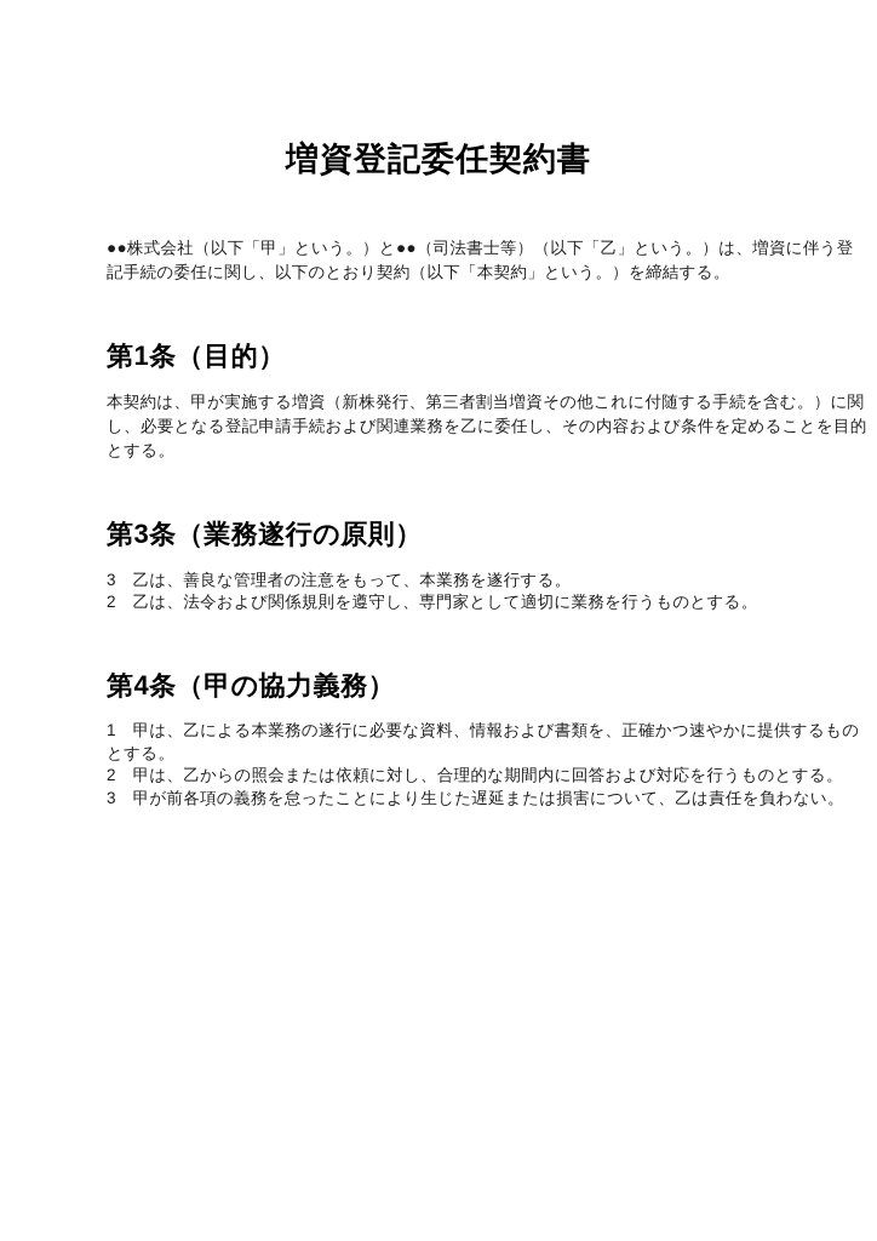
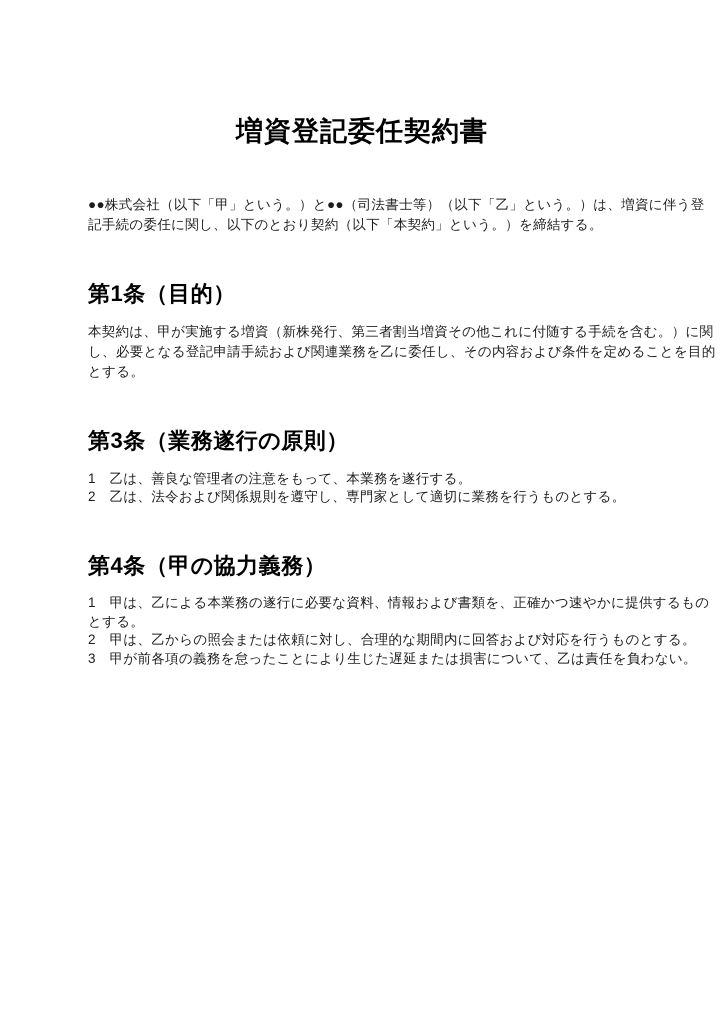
  増資登記委任契約書
  ●●株式会社（以下「甲」という。）と●●（司法書士等）（以下「乙」という。）は、増資に伴う登
  記手続の委任に関し、以下のとおり契約（以下「本契約」という。）を締結する。
  第1条（目的）
  本契約は、甲が実施する増資（新株発行、第三者割当増資その他これに付随する手続を含む。）に関
  し、必要となる登記申請手続および関連業務を乙に委任し、その内容および条件を定めることを目的
  とする。
  第3条（業務遂行の原則）
- 3 乙は、善良な管理者の注意をもって、本業務を遂行する。
+ 1 乙は、善良な管理者の注意をもって、本業務を遂行する。
  2 乙は、法令および関係規則を遵守し、専門家として適切に業務を行うものとする。
  第4条（甲の協力義務）
  1 甲は、乙による本業務の遂行に必要な資料、情報および書類を、正確かつ速やかに提供するもの
  とする。
  2 甲は、乙からの照会または依頼に対し、合理的な期間内に回答および対応を行うものとする。
  3 甲が前各項の義務を怠ったことにより生じた遅延または損害について、乙は責任を負わない。
